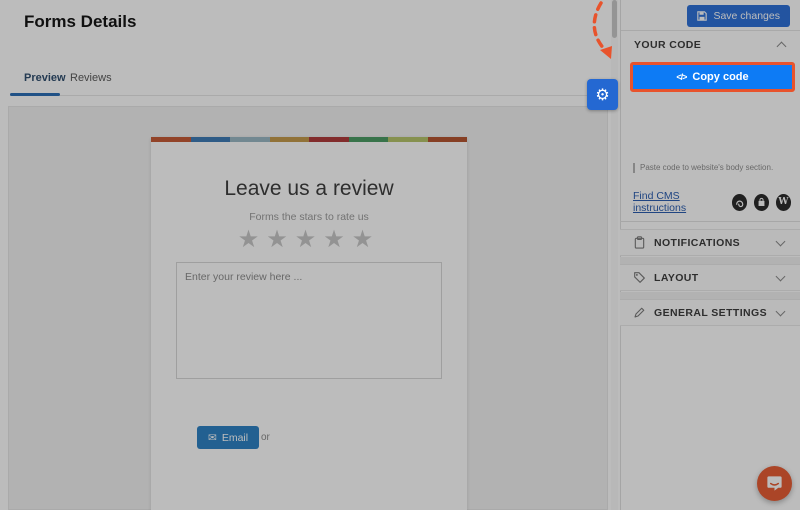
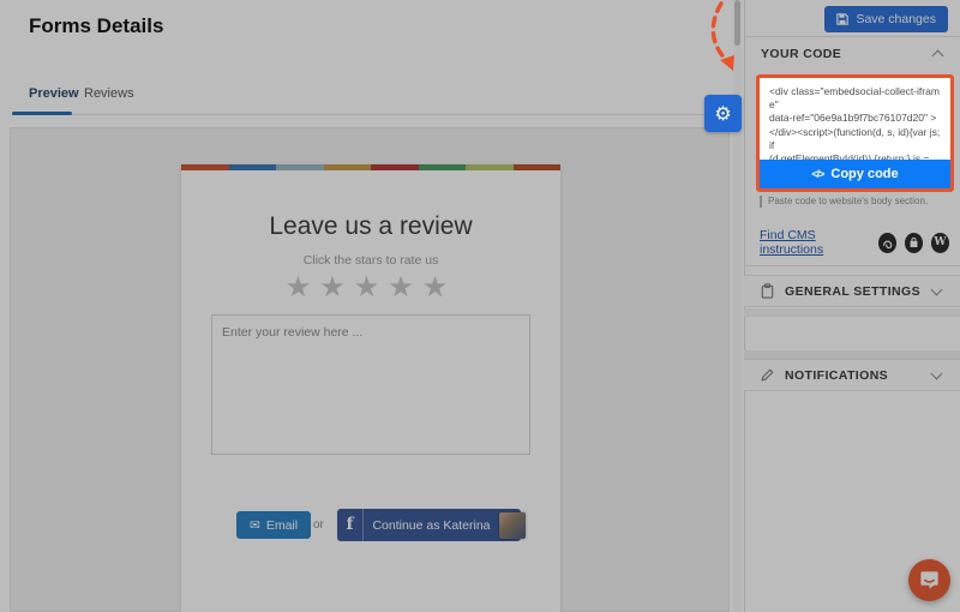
  Forms Details
  Preview
  Reviews
  Leave us a review
- Forms the stars to rate us
+ Click the stars to rate us
  ★★★★★
  Enter your review here ...
  ✉
  Email
  or
+ f
+ Continue as Katerina
  Save changes
  YOUR CODE
  Paste code to website's body section.
  Find CMS instructions
  W
- NOTIFICATIONS
+ GENERAL SETTINGS
- LAYOUT
- GENERAL SETTINGS
+ NOTIFICATIONS
  ⚙
+ <div class="embedsocial-collect-iframe"
+ data-ref="06e9a1b9f7bc76107d20" >
+ </div><script>(function(d, s, id){var js; if
+ (d.getElementById(id)) {return;} js =
  </>
  Copy code
